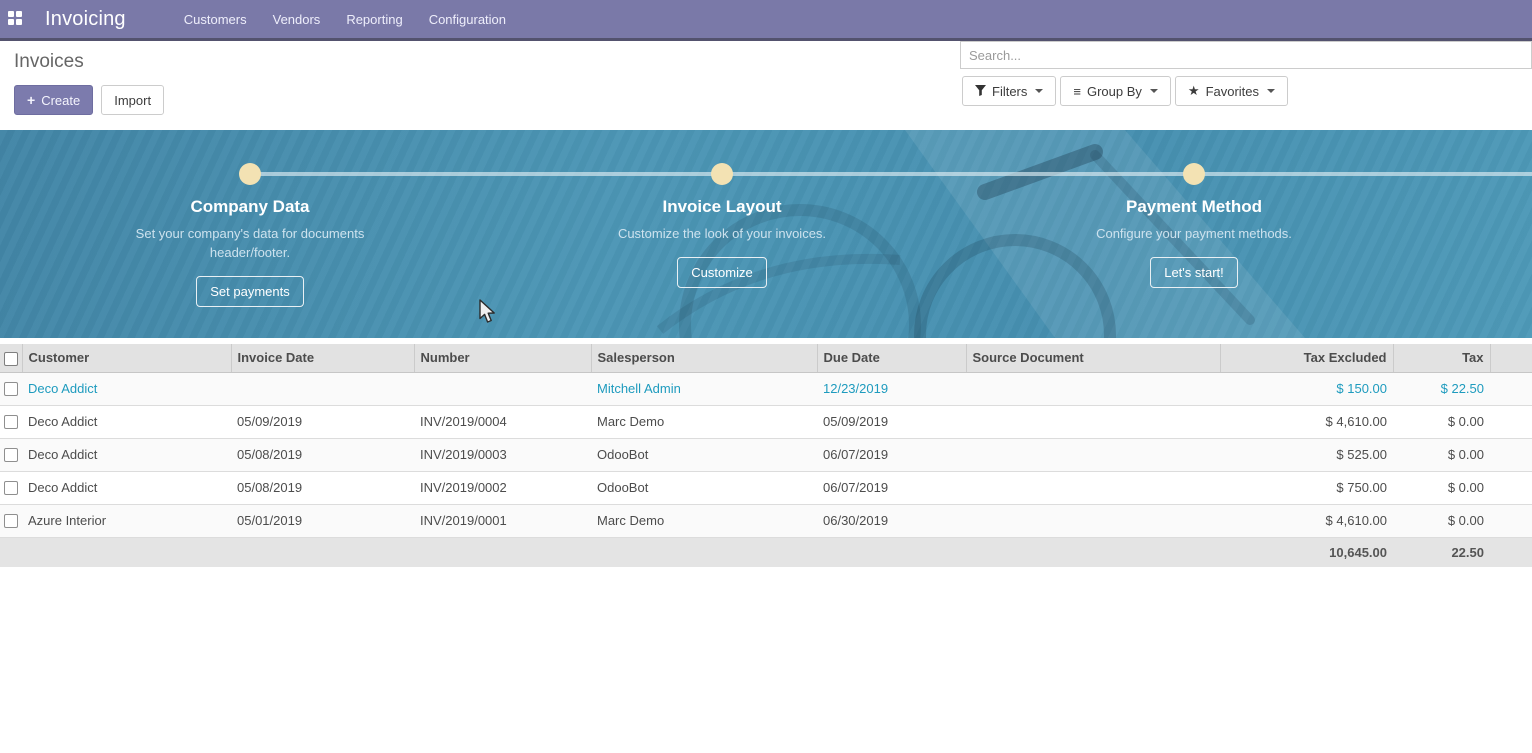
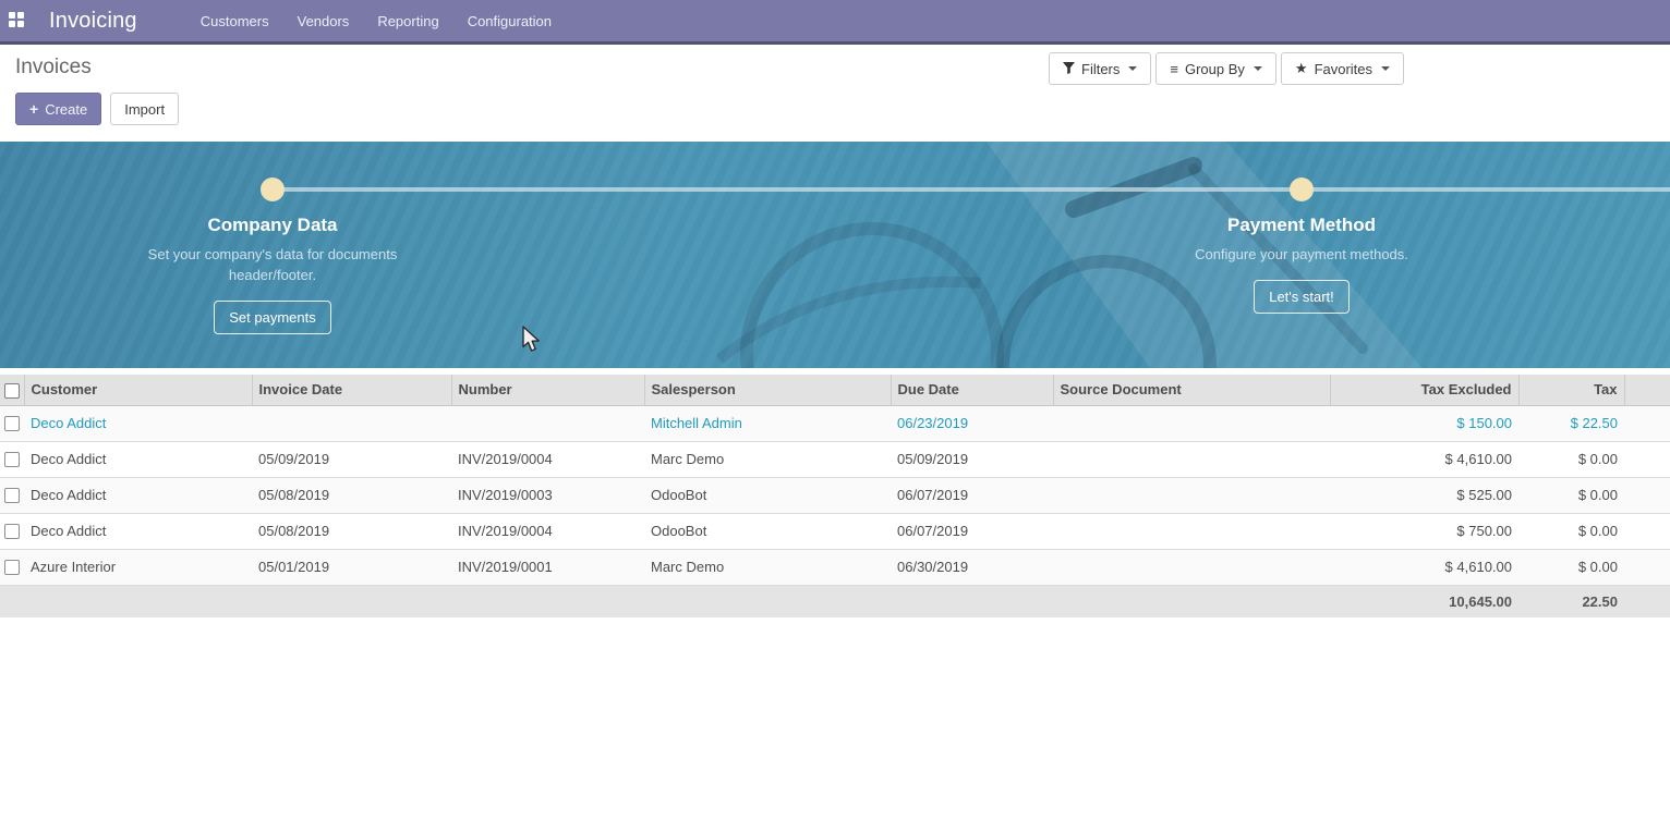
  Invoicing
  Customers
  Vendors
  Reporting
  Configuration
  Invoices
  +
  Create
  Import
- Search...
  Filters
  ≡
  Group By
  ★
  Favorites
  Company Data
  Set your company's data for documents header/footer.
  Set payments
- Invoice Layout
- Customize the look of your invoices.
- Customize
  Payment Method
  Configure your payment methods.
  Let's start!
  	Customer	Invoice Date	Number	Salesperson	Due Date	Source Document	Tax Excluded	Tax
- 	Deco Addict			Mitchell Admin	12/23/2019		$ 150.00	$ 22.50
+ 	Deco Addict			Mitchell Admin	06/23/2019		$ 150.00	$ 22.50
  	Deco Addict	05/09/2019	INV/2019/0004	Marc Demo	05/09/2019		$ 4,610.00	$ 0.00
  	Deco Addict	05/08/2019	INV/2019/0003	OdooBot	06/07/2019		$ 525.00	$ 0.00
- 	Deco Addict	05/08/2019	INV/2019/0002	OdooBot	06/07/2019		$ 750.00	$ 0.00
+ 	Deco Addict	05/08/2019	INV/2019/0004	OdooBot	06/07/2019		$ 750.00	$ 0.00
  	Azure Interior	05/01/2019	INV/2019/0001	Marc Demo	06/30/2019		$ 4,610.00	$ 0.00
  							10,645.00	22.50
